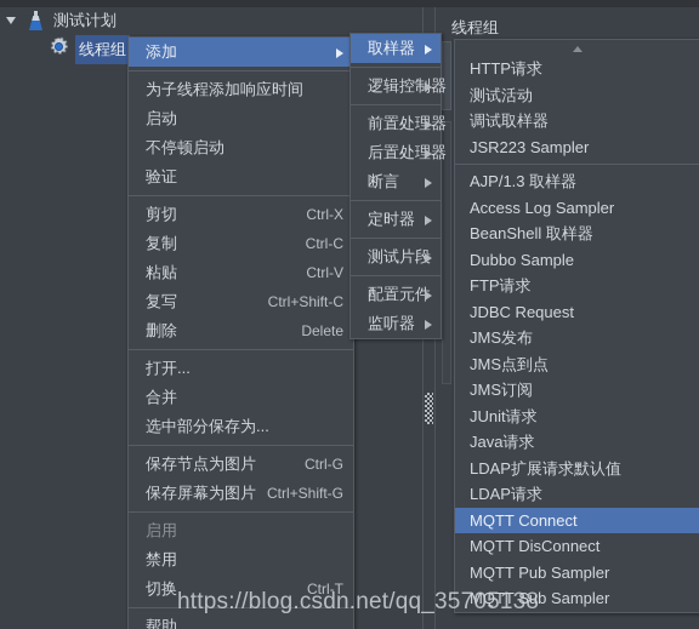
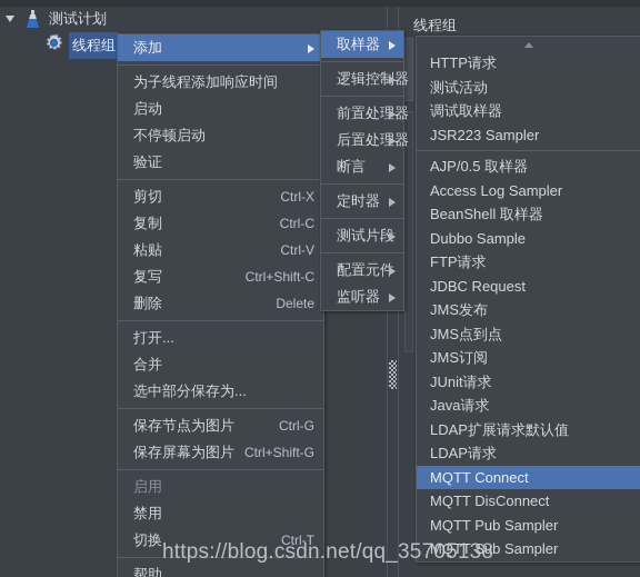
  测试计划
  线程组
  线程组
  添加
  为子线程添加响应时间
  启动
  不停顿启动
  验证
  剪切
  Ctrl-X
  复制
  Ctrl-C
  粘贴
  Ctrl-V
  复写
  Ctrl+Shift-C
  删除
  Delete
  打开...
  合并
  选中部分保存为...
  保存节点为图片
  Ctrl-G
  保存屏幕为图片
  Ctrl+Shift-G
  启用
  禁用
  切换
  Ctrl-T
  帮助
  取样器
  逻辑控制器
  前置处理器
  后置处理器
  断言
  定时器
  测试片段
  配置元件
  监听器
  HTTP请求
  测试活动
  调试取样器
  JSR223 Sampler
- AJP/1.3 取样器
+ AJP/0.5 取样器
  Access Log Sampler
  BeanShell 取样器
  Dubbo Sample
  FTP请求
  JDBC Request
  JMS发布
  JMS点到点
  JMS订阅
  JUnit请求
  Java请求
  LDAP扩展请求默认值
  LDAP请求
  MQTT Connect
  MQTT DisConnect
  MQTT Pub Sampler
  MQTT Sub Sampler
  https://blog.csdn.net/qq_35705138
